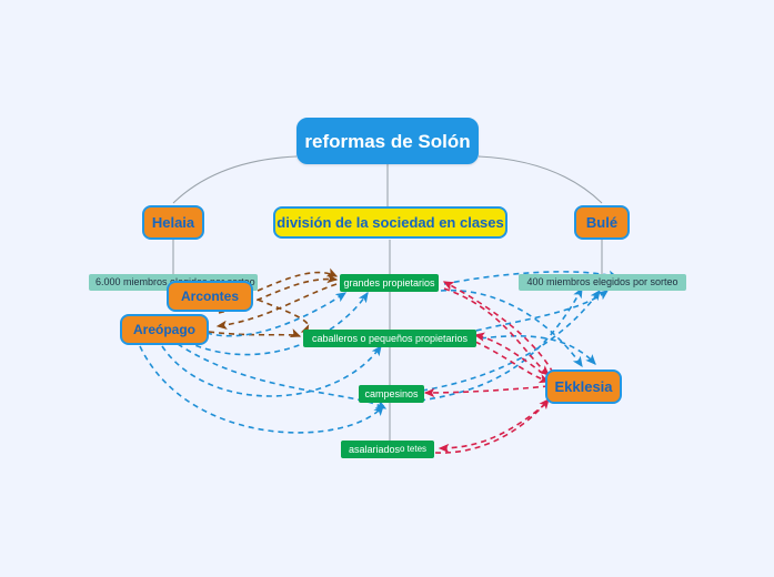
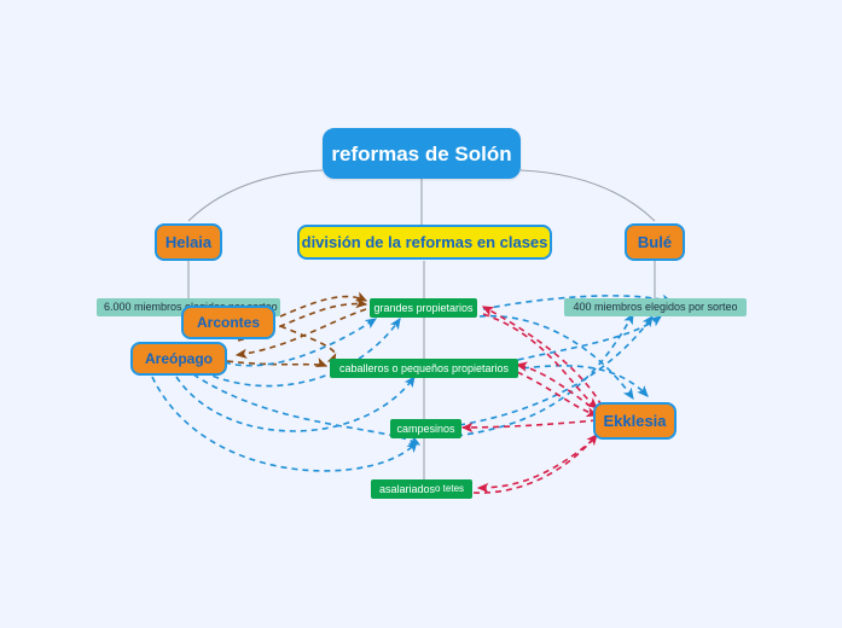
  reformas de Solón
  Helaia
- división de la sociedad en clases
+ división de la reformas en clases
  Bulé
  400 miembros elegidos por sorteo
  grandes propietarios
  caballeros o pequeños propietarios
  campesinos
  asalariados
  o tetes
  Arcontes
  Areópago
  Ekklesia
